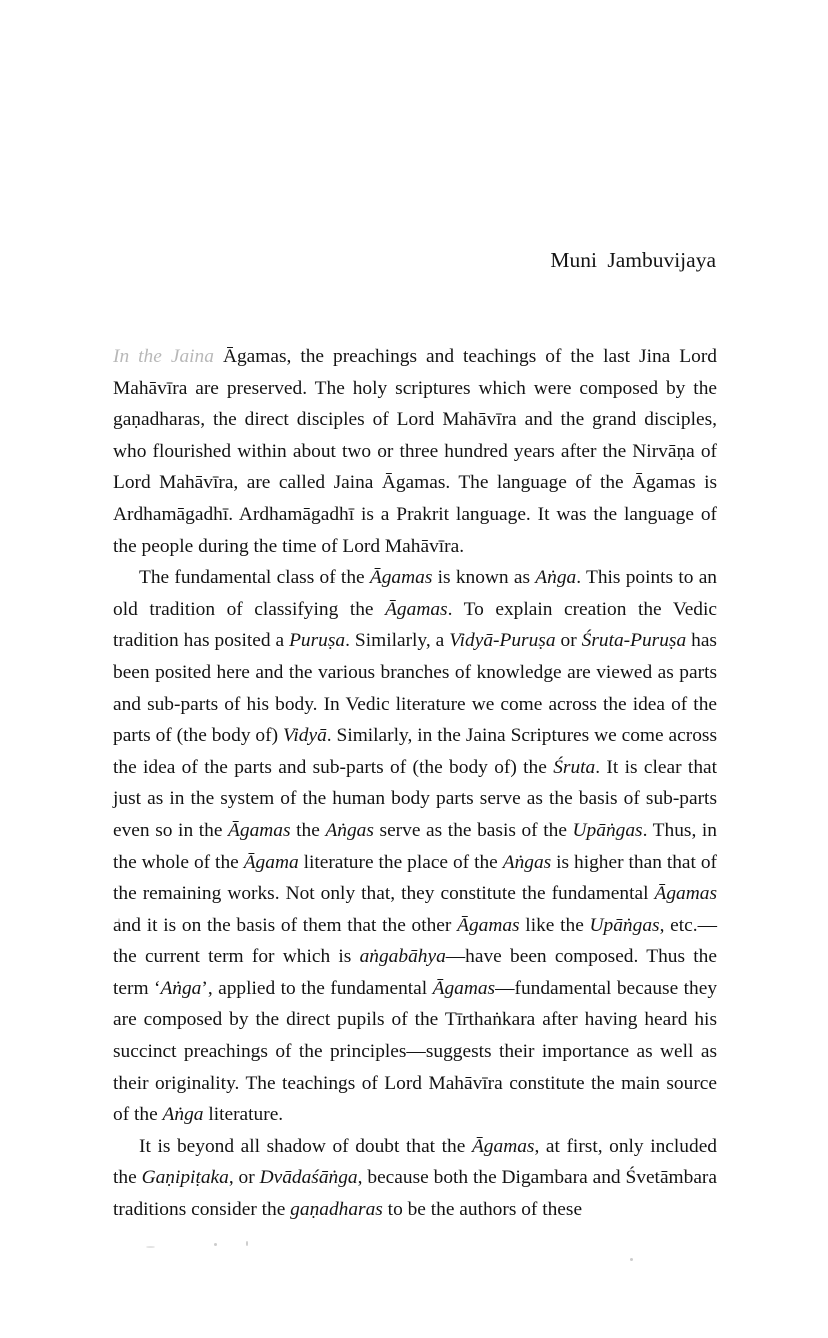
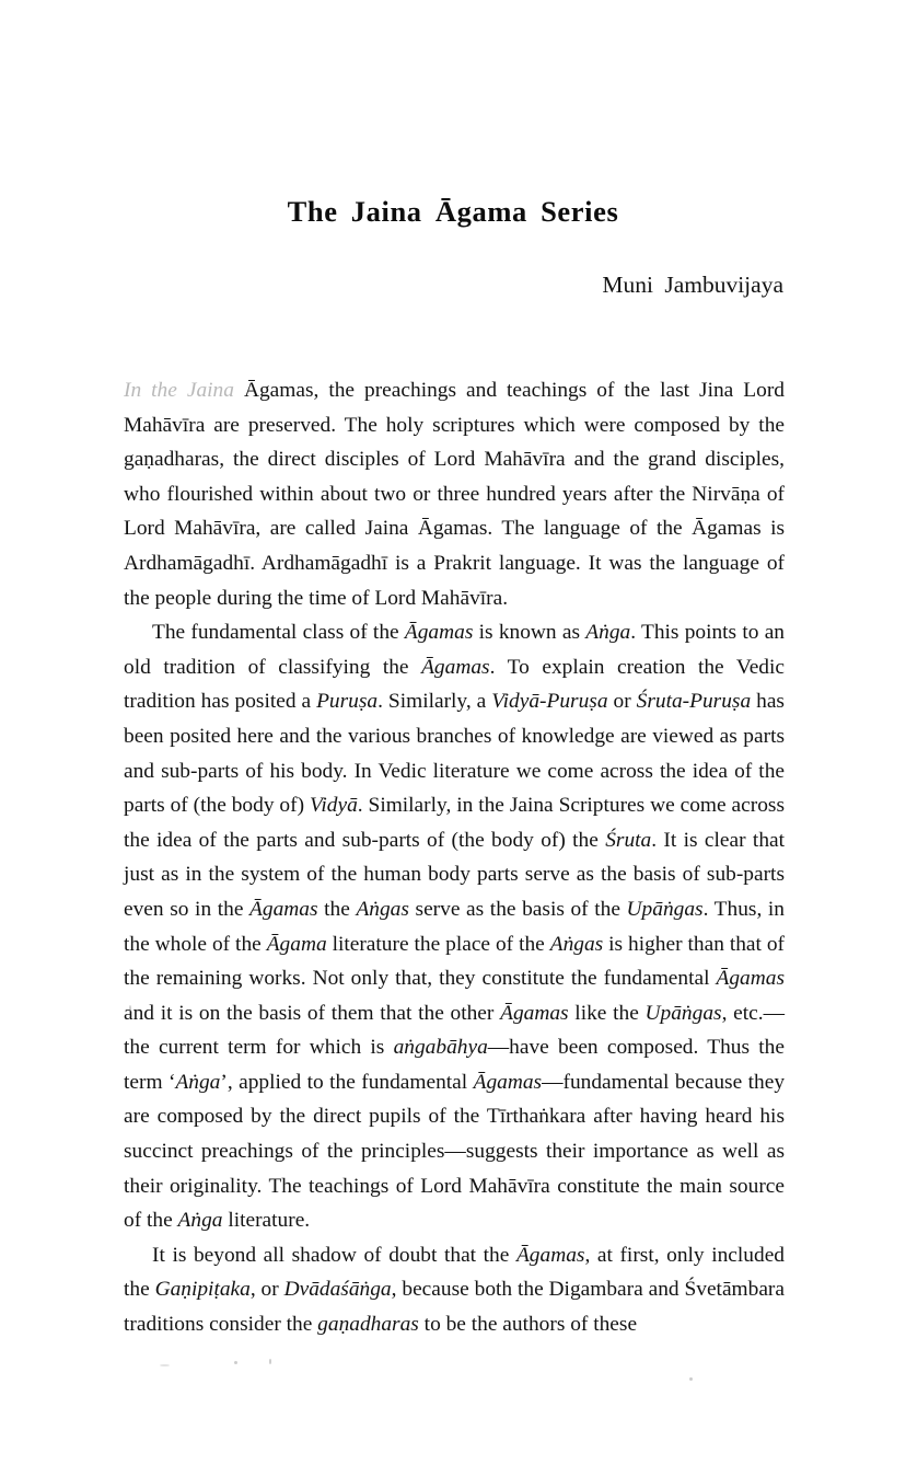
+ The Jaina Āgama Series
  Muni Jambuvijaya
  In the Jaina Āgamas, the preachings and teachings of the last Jina Lord Mahāvīra are preserved. The holy scriptures which were composed by the gaṇadharas, the direct disciples of Lord Mahāvīra and the grand disciples, who flourished within about two or three hundred years after the Nirvāṇa of Lord Mahāvīra, are called Jaina Āgamas. The language of the Āgamas is Ardhamāgadhī. Ardhamāgadhī is a Prakrit language. It was the language of the people during the time of Lord Mahāvīra.
  The fundamental class of the Āgamas is known as Aṅga. This points to an old tradition of classifying the Āgamas. To explain creation the Vedic tradition has posited a Puruṣa. Similarly, a Vidyā-Puruṣa or Śruta-Puruṣa has been posited here and the various branches of knowledge are viewed as parts and sub-parts of his body. In Vedic literature we come across the idea of the parts of (the body of) Vidyā. Similarly, in the Jaina Scriptures we come across the idea of the parts and sub-parts of (the body of) the Śruta. It is clear that just as in the system of the human body parts serve as the basis of sub-parts even so in the Āgamas the Aṅgas serve as the basis of the Upāṅgas. Thus, in the whole of the Āgama literature the place of the Aṅgas is higher than that of the remaining works. Not only that, they constitute the fundamental Āgamas and it is on the basis of them that the other Āgamas like the Upāṅgas, etc.—the current term for which is aṅgabāhya—have been composed. Thus the term ‘Aṅga’, applied to the fundamental Āgamas—fundamental because they are composed by the direct pupils of the Tīrthaṅkara after having heard his succinct preachings of the principles—suggests their importance as well as their originality. The teachings of Lord Mahāvīra constitute the main source of the Aṅga literature.
  It is beyond all shadow of doubt that the Āgamas, at first, only included the Gaṇipiṭaka, or Dvādaśāṅga, because both the Digambara and Śvetāmbara traditions consider the gaṇadharas to be the authors of these
